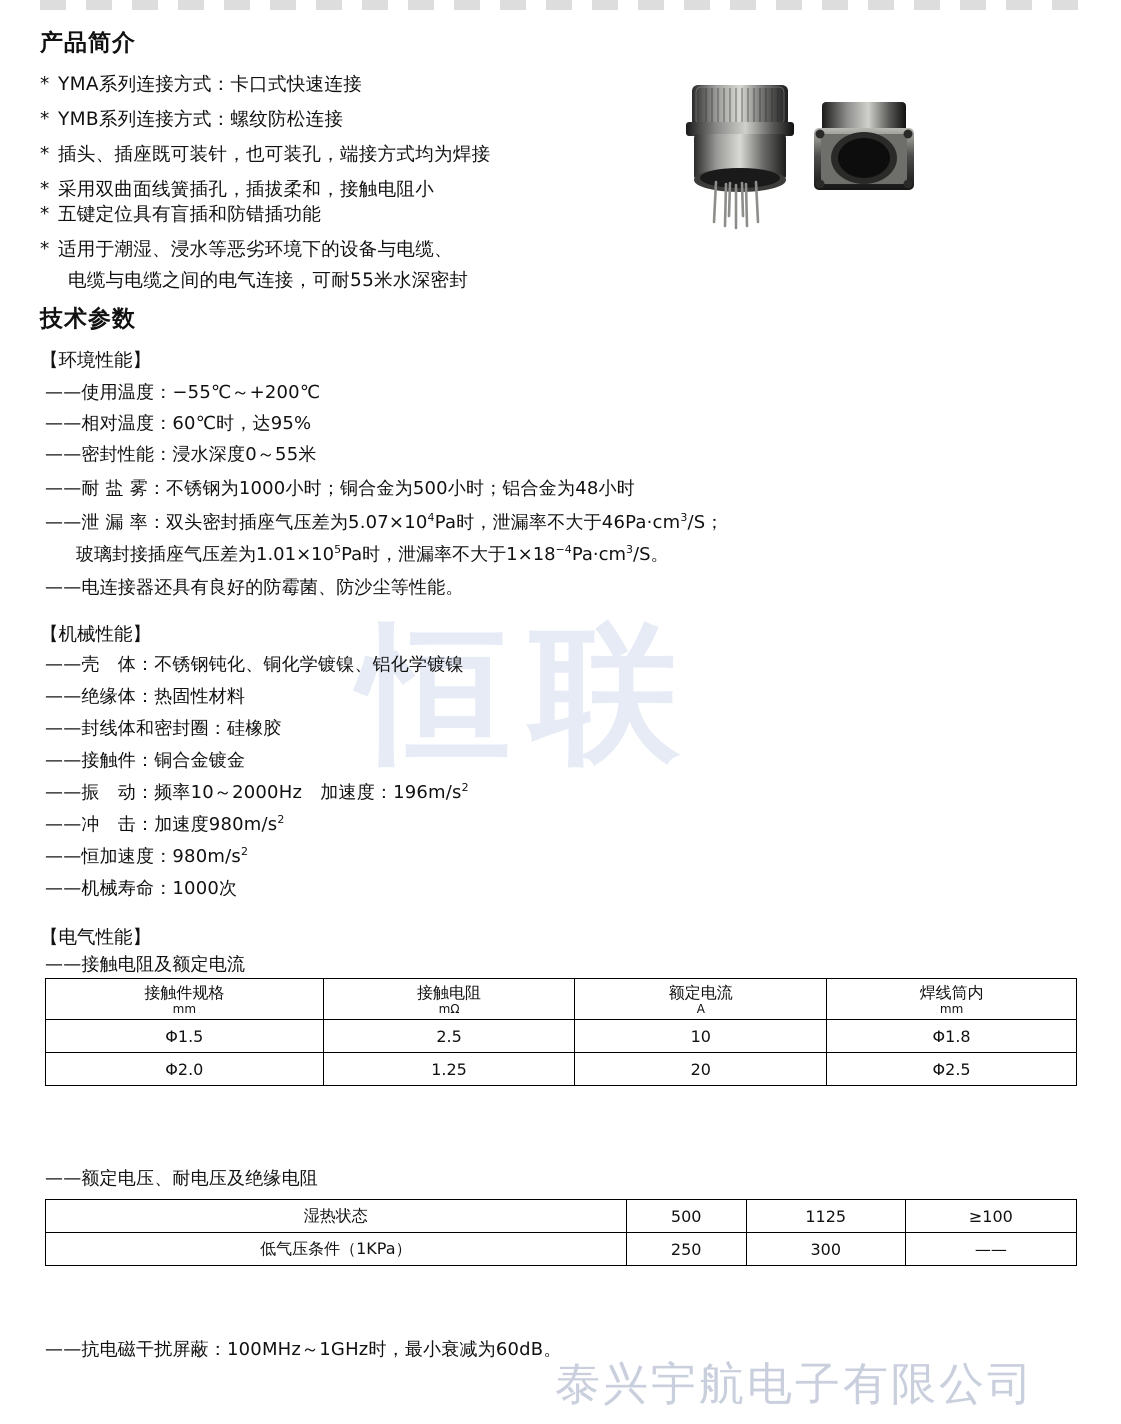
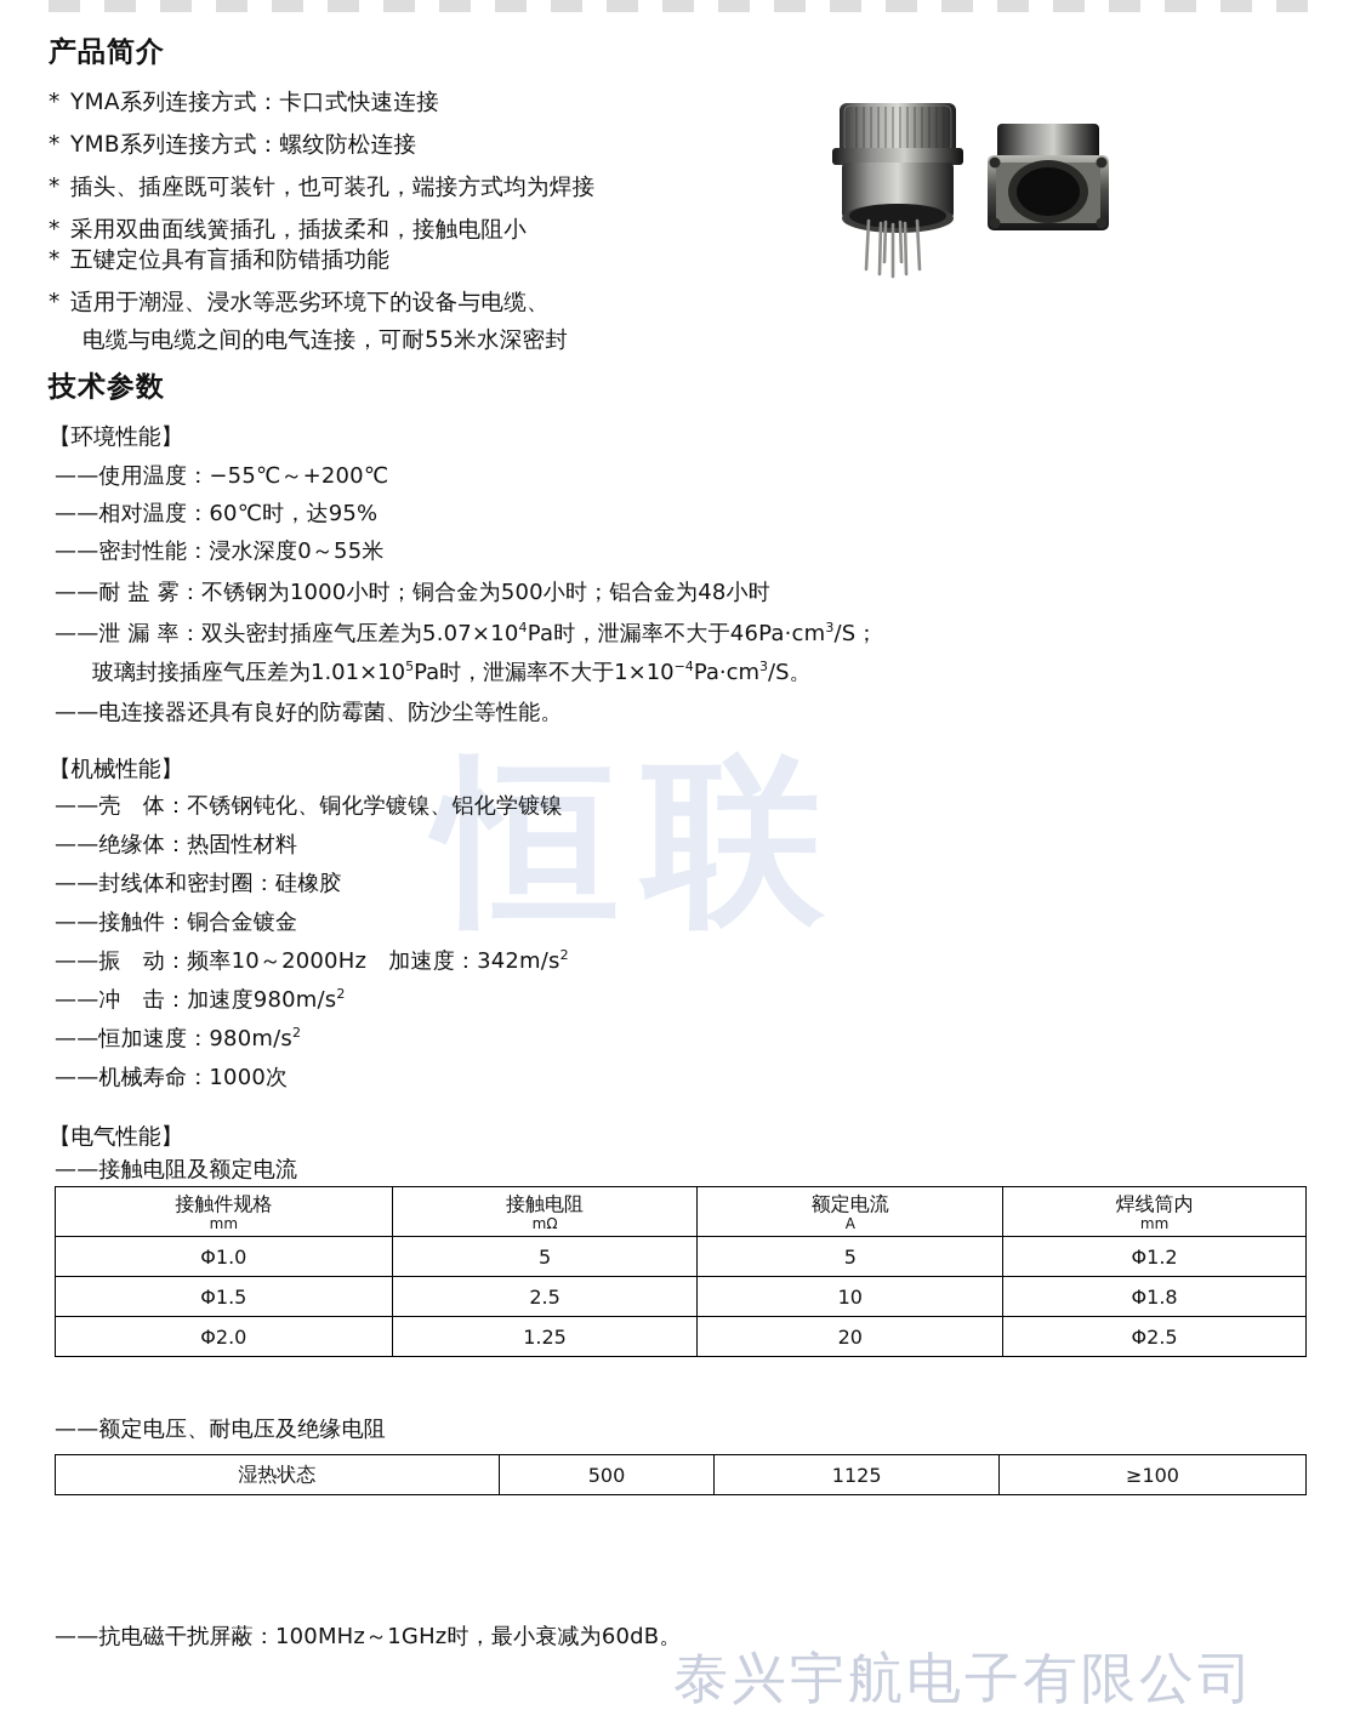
  恒联
  泰兴宇航电子有限公司
  产品简介
  * YMA系列连接方式：卡口式快速连接
  * YMB系列连接方式：螺纹防松连接
  * 插头、插座既可装针，也可装孔，端接方式均为焊接
  * 采用双曲面线簧插孔，插拔柔和，接触电阻小
  * 五键定位具有盲插和防错插功能
  * 适用于潮湿、浸水等恶劣环境下的设备与电缆、
  电缆与电缆之间的电气连接，可耐55米水深密封
  技术参数
  【环境性能】
  ——使用温度：−55℃～+200℃
  ——相对温度：60℃时，达95%
  ——密封性能：浸水深度0～55米
  ——耐 盐 雾：不锈钢为1000小时；铜合金为500小时；铝合金为48小时
  ——泄 漏 率：双头密封插座气压差为5.07×104Pa时，泄漏率不大于46Pa·cm3/S；
- 玻璃封接插座气压差为1.01×105Pa时，泄漏率不大于1×18−4Pa·cm3/S。
+ 玻璃封接插座气压差为1.01×105Pa时，泄漏率不大于1×10−4Pa·cm3/S。
  ——电连接器还具有良好的防霉菌、防沙尘等性能。
  【机械性能】
  ——壳 体：不锈钢钝化、铜化学镀镍、铝化学镀镍
  ——绝缘体：热固性材料
  ——封线体和密封圈：硅橡胶
  ——接触件：铜合金镀金
- ——振 动：频率10～2000Hz 加速度：196m/s2
+ ——振 动：频率10～2000Hz 加速度：342m/s2
  ——冲 击：加速度980m/s2
  ——恒加速度：980m/s2
  ——机械寿命：1000次
  【电气性能】
  ——接触电阻及额定电流
  接触件规格mm	接触电阻mΩ	额定电流A	焊线筒内mm
+ Φ1.0	5	5	Φ1.2
  Φ1.5	2.5	10	Φ1.8
  Φ2.0	1.25	20	Φ2.5
  ——额定电压、耐电压及绝缘电阻
  湿热状态	500	1125	≥100
- 低气压条件（1KPa）	250	300	——
  ——抗电磁干扰屏蔽：100MHz～1GHz时，最小衰减为60dB。
